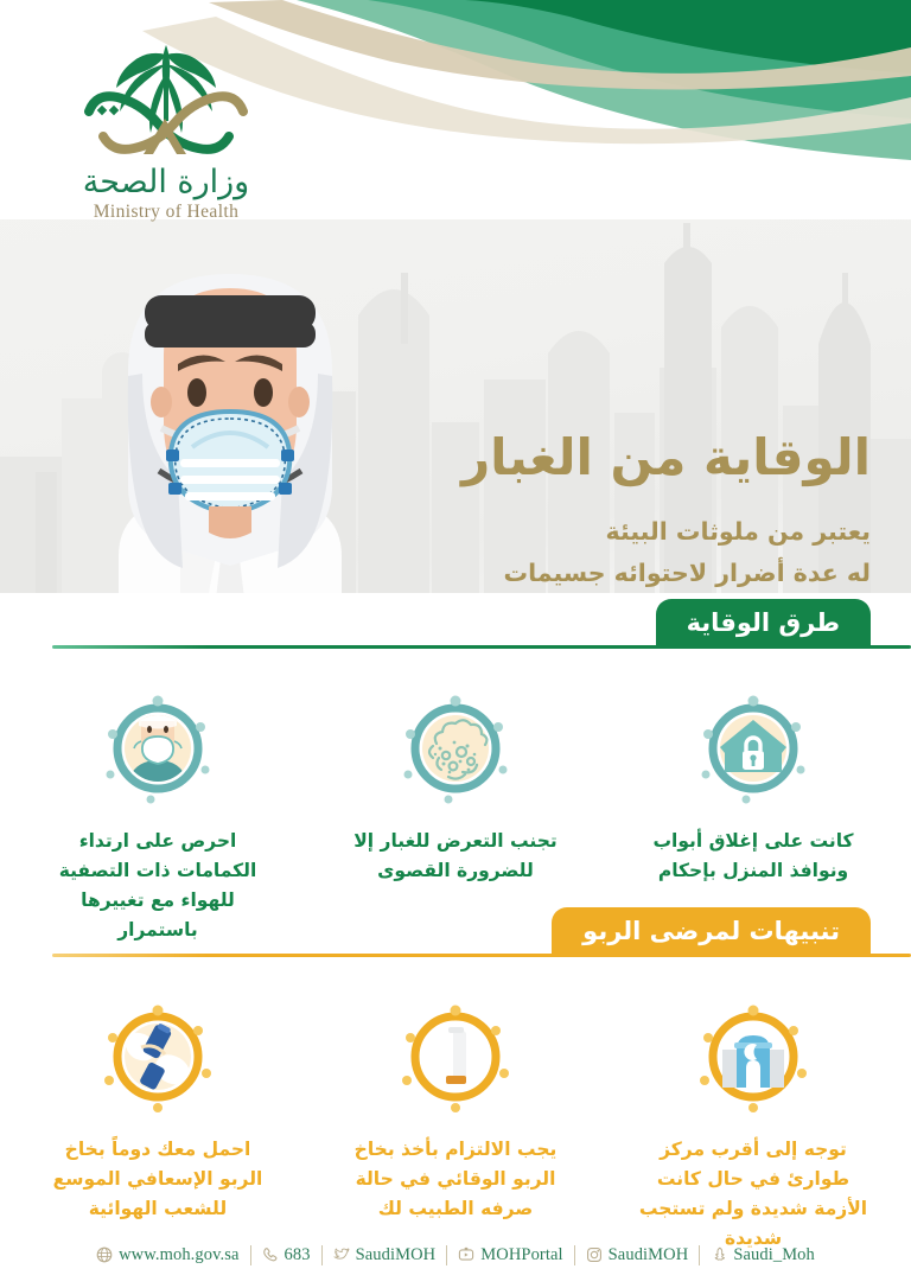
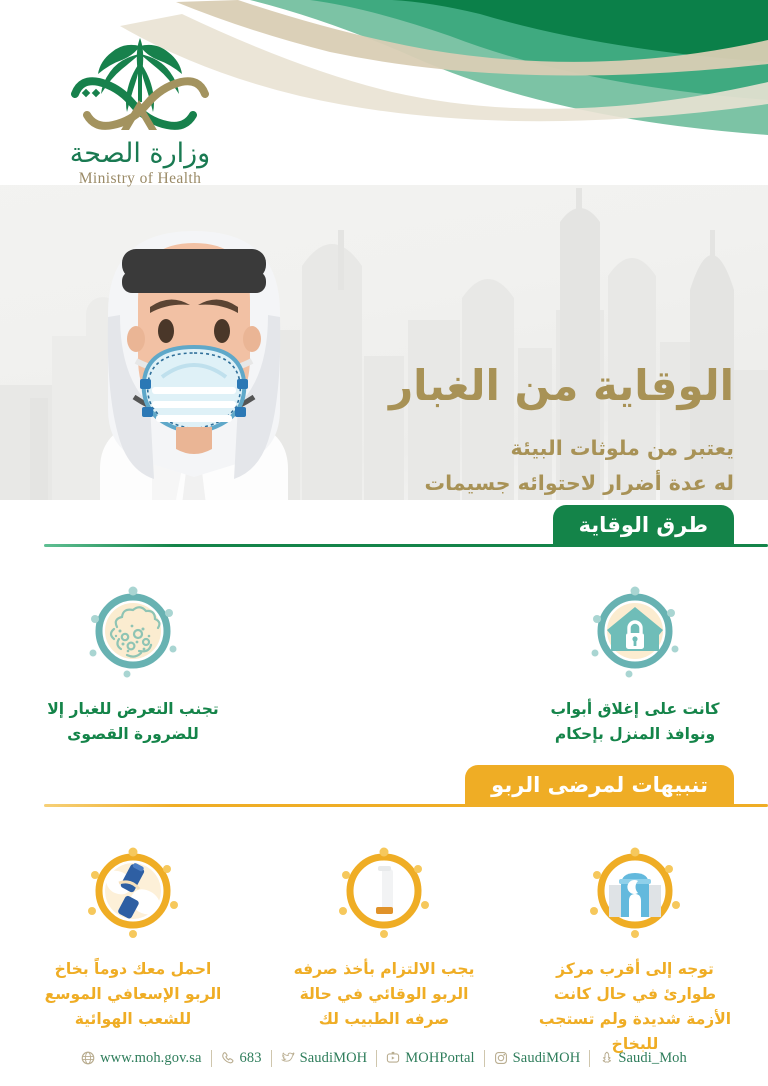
  الوقاية من الغبار
  يعتبر من ملوثات البيئة
  له عدة أضرار لاحتوائه جسيمات
  وزارة الصحة
  Ministry of Health
  طرق الوقاية
  كانت على إغلاق أبواب ونوافذ المنزل بإحكام
  تجنب التعرض للغبار إلا للضرورة القصوى
- احرص على ارتداء الكمامات ذات التصفية للهواء مع تغييرها باستمرار
  تنبيهات لمرضى الربو
- توجه إلى أقرب مركز طوارئ في حال كانت الأزمة شديدة ولم تستجب شديدة
+ توجه إلى أقرب مركز طوارئ في حال كانت الأزمة شديدة ولم تستجب للبخاخ
- يجب الالتزام بأخذ بخاخ الربو الوقائي في حالة صرفه الطبيب لك
+ يجب الالتزام بأخذ صرفه الربو الوقائي في حالة صرفه الطبيب لك
  احمل معك دوماً بخاخ الربو الإسعافي الموسع للشعب الهوائية
  www.moh.gov.sa
  683
  SaudiMOH
  MOHPortal
  SaudiMOH
  Saudi_Moh
